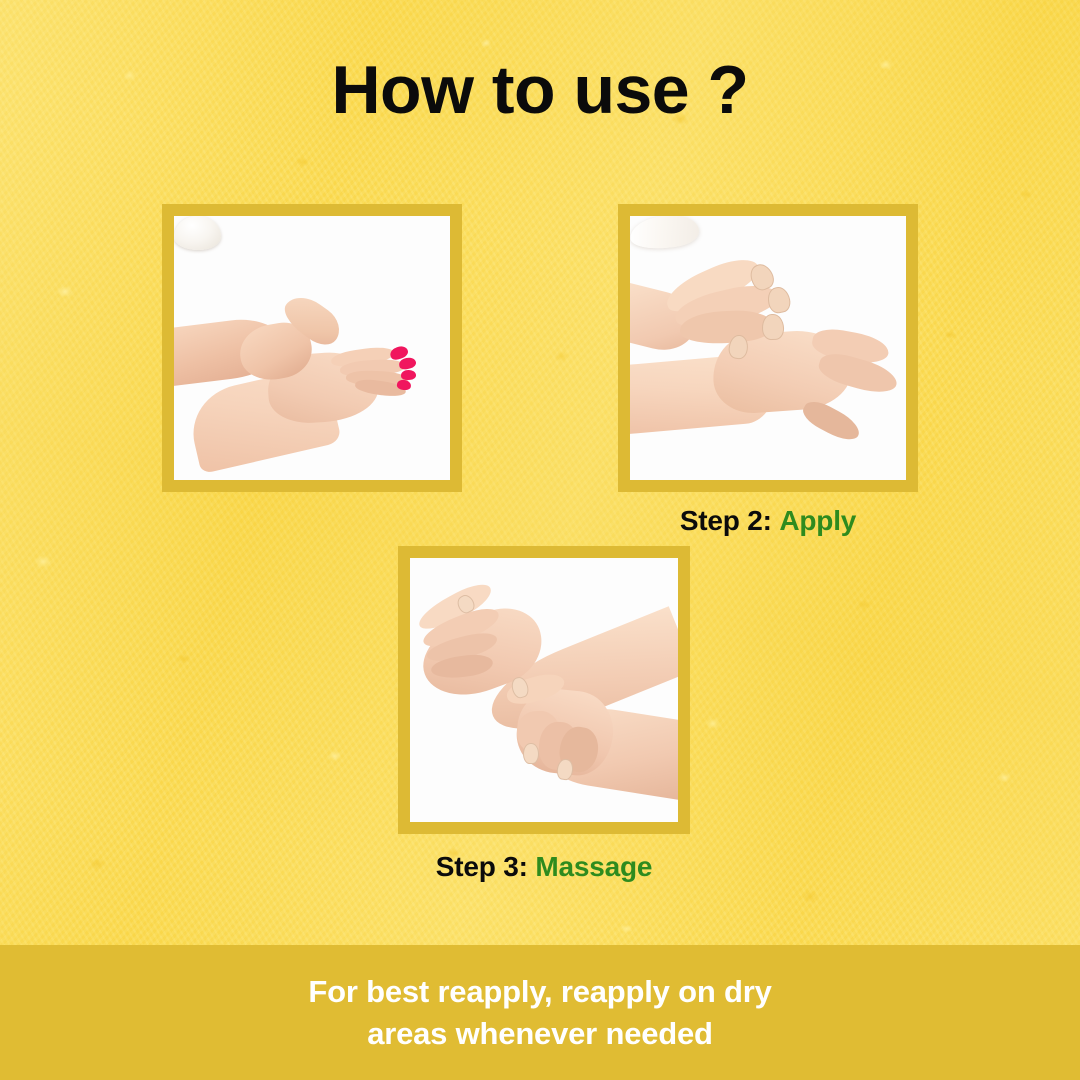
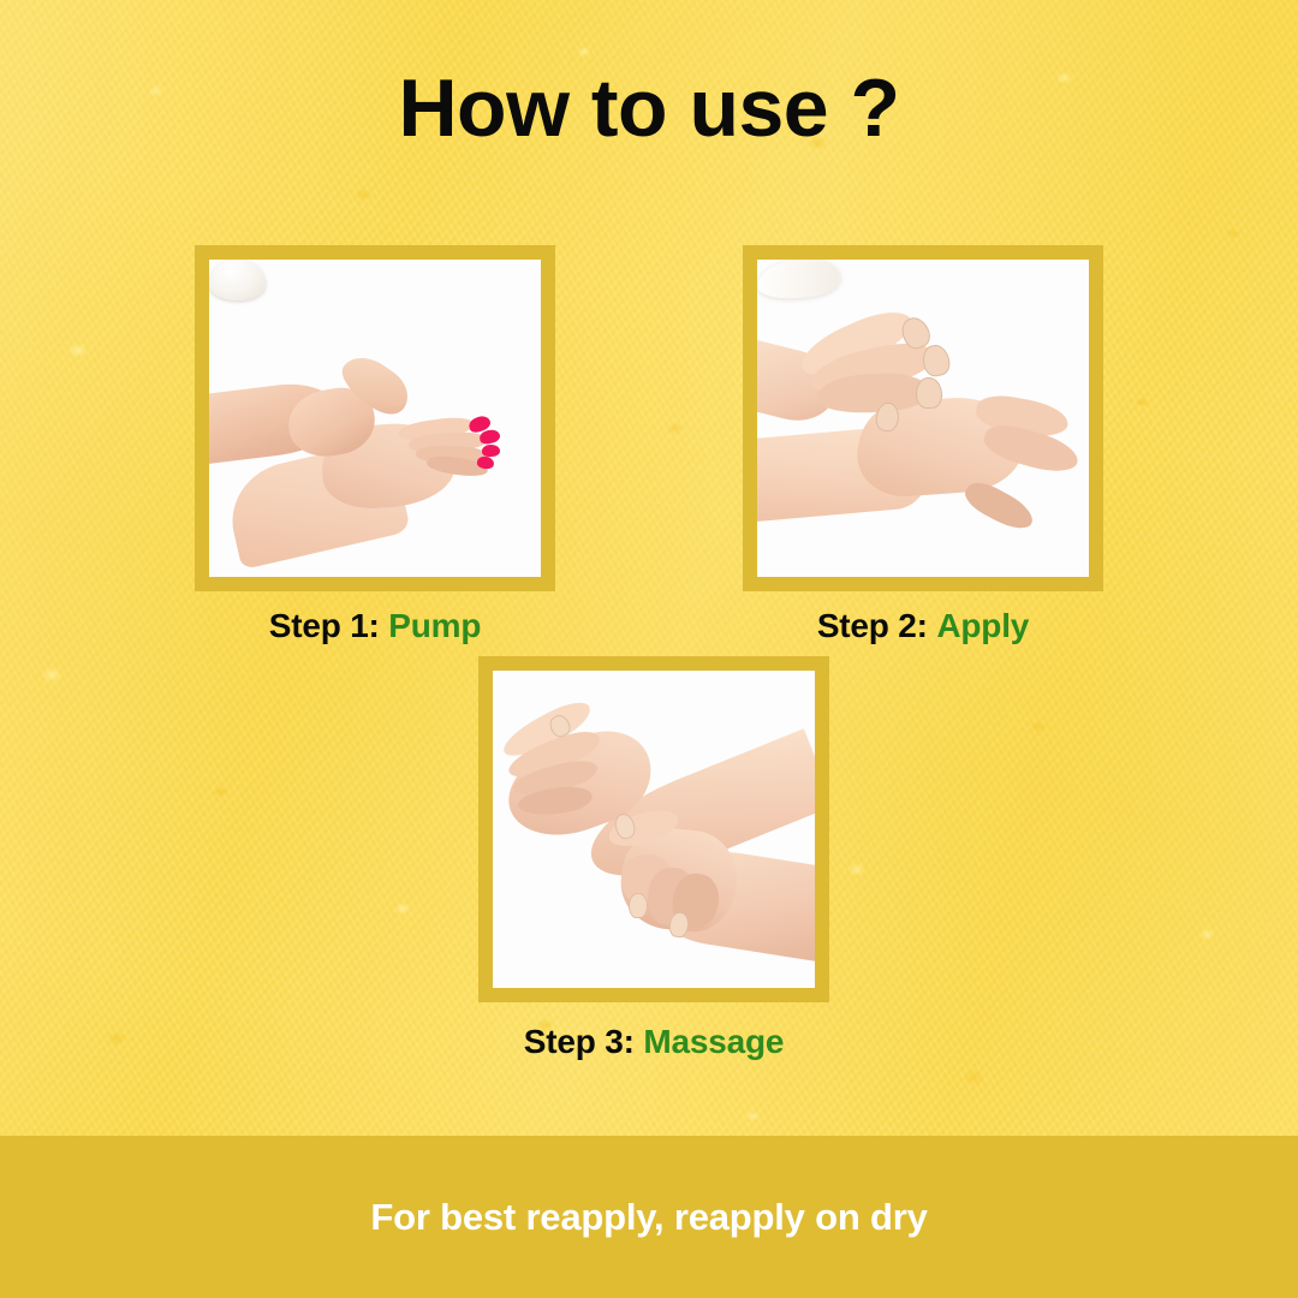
  How to use ?
+ Step 1: Pump
  Step 2: Apply
  Step 3: Massage
  For best reapply, reapply on dry
- areas whenever needed
